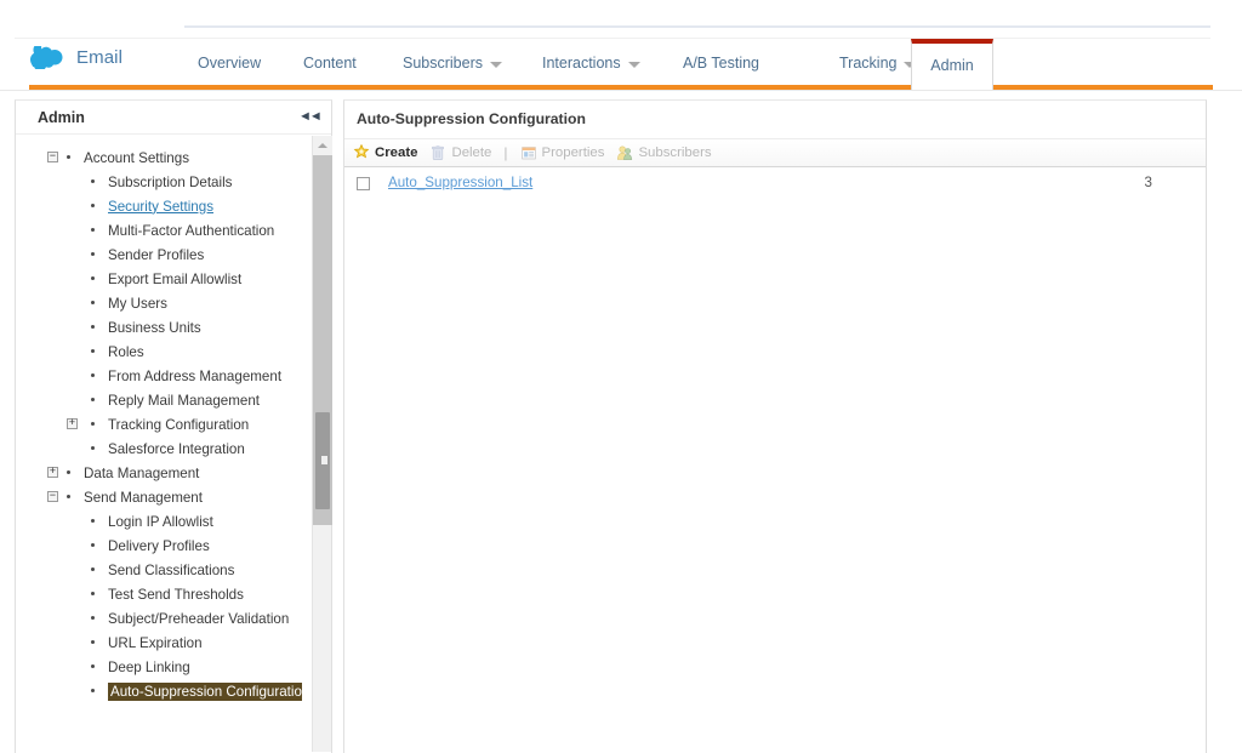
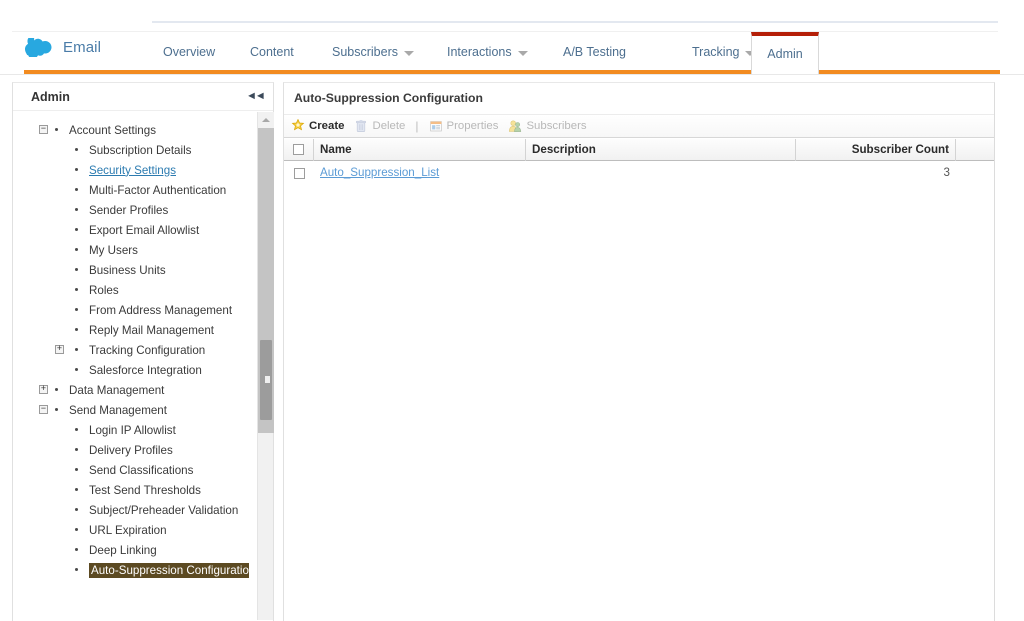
  Email
  Overview
  Content
  Subscribers
  Interactions
  A/B Testing
  Tracking
  Admin
  Admin
  ◄◄
  −
  Account Settings
  Subscription Details
  Security Settings
  Multi-Factor Authentication
  Sender Profiles
  Export Email Allowlist
  My Users
  Business Units
  Roles
  From Address Management
  Reply Mail Management
  +
  Tracking Configuration
  Salesforce Integration
  +
  Data Management
  −
  Send Management
  Login IP Allowlist
  Delivery Profiles
  Send Classifications
  Test Send Thresholds
  Subject/Preheader Validation
  URL Expiration
  Deep Linking
  Auto-Suppression Configuratio
  Auto-Suppression Configuration
  Create
  Delete
  |
  Properties
  Subscribers
+ Name
+ Description
+ Subscriber Count
  Auto_Suppression_List
  3
